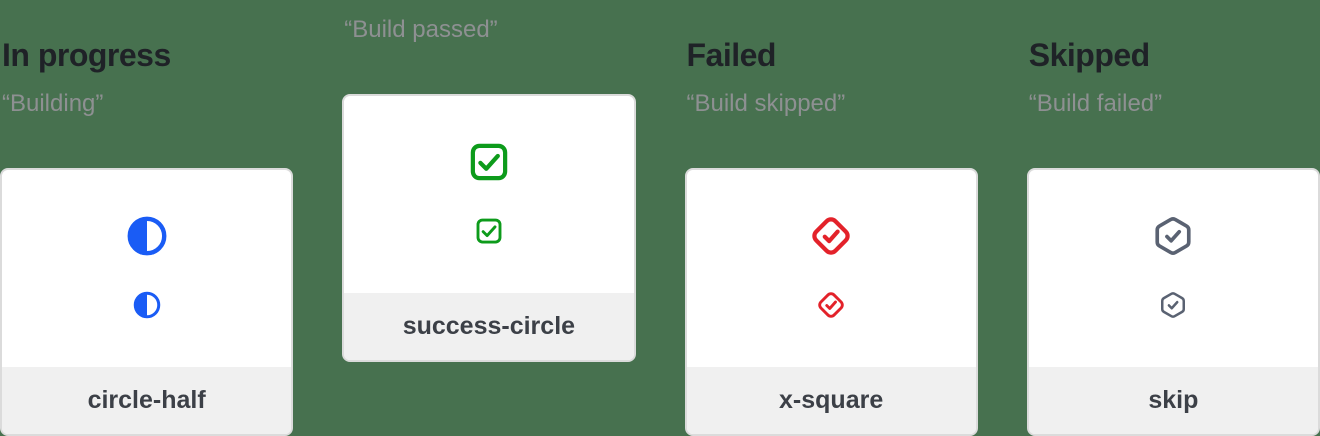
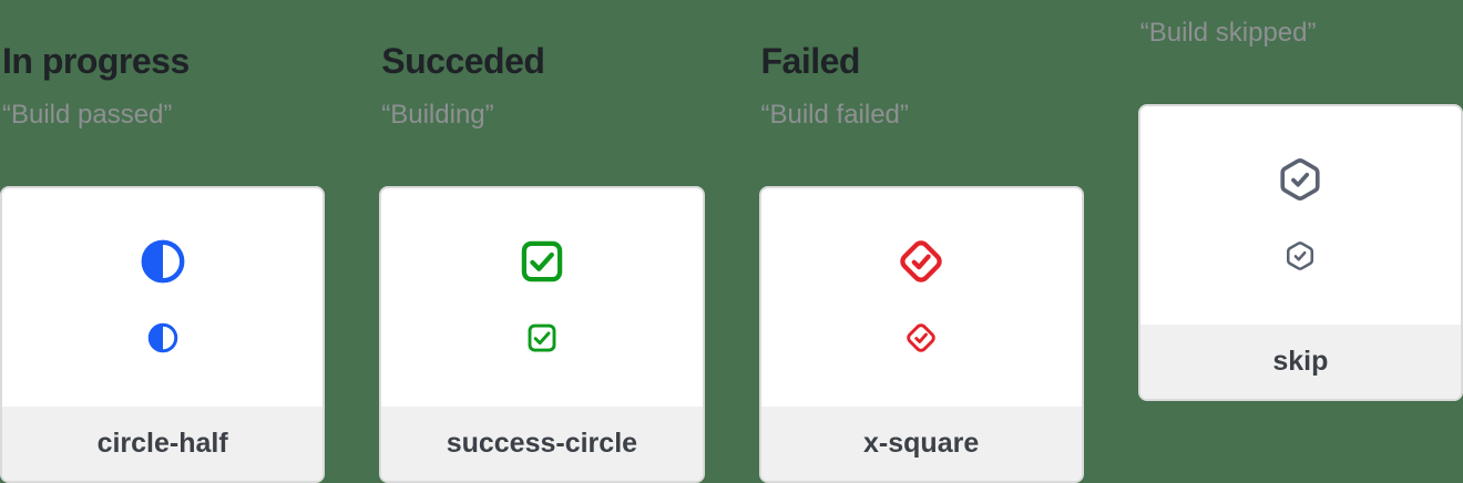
  In progress
- “Building”
+ “Build passed”
  circle-half
+ Succeded
- “Build passed”
+ “Building”
  success-circle
  Failed
- “Build skipped”
+ “Build failed”
  x-square
- Skipped
- “Build failed”
+ “Build skipped”
  skip
